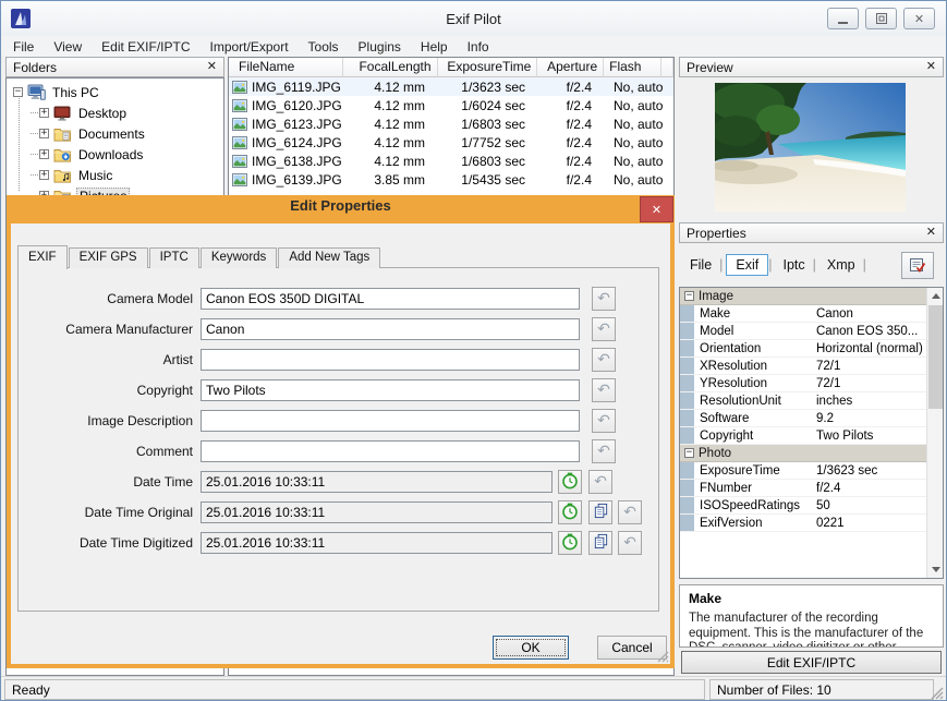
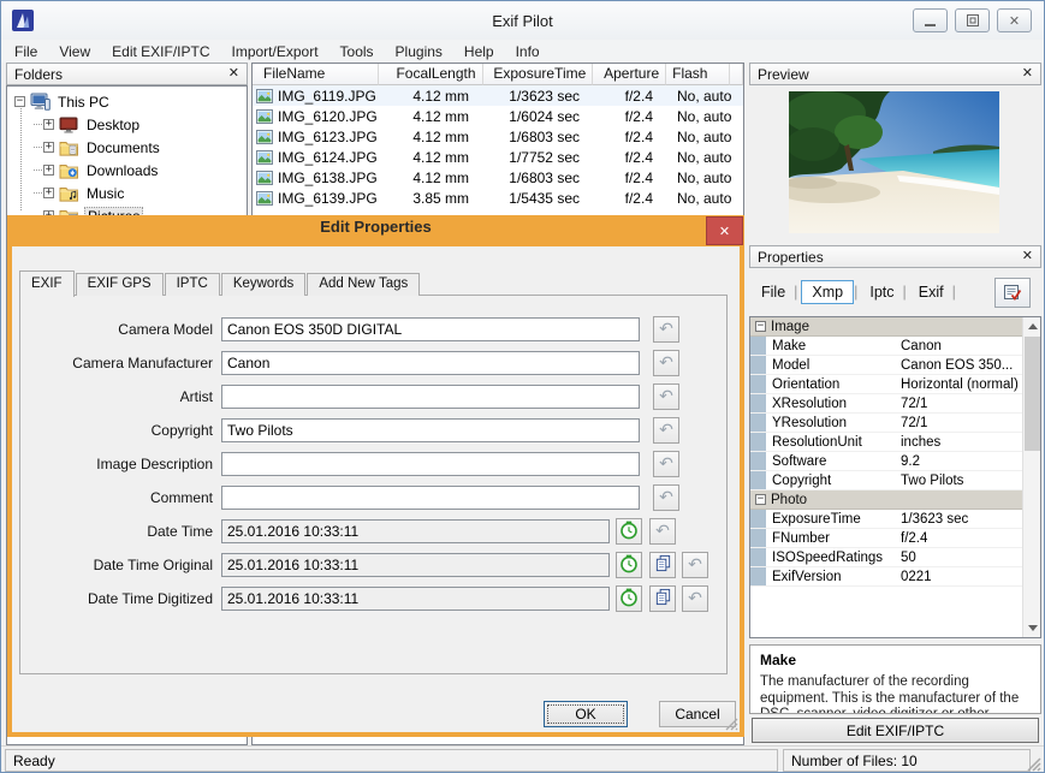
  Exif Pilot
  ✕
  File
  View
  Edit EXIF/IPTC
  Import/Export
  Tools
  Plugins
  Help
  Info
  Folders
  ✕
  −
  This PC
  +
  Desktop
  +
  Documents
  +
  Downloads
  +
  Music
  FileName
  FocalLength
  ExposureTime
  Aperture
  Flash
  IMG_6119.JPG
  4.12 mm
  1/3623 sec
  f/2.4
  No, auto
  IMG_6120.JPG
  4.12 mm
  1/6024 sec
  f/2.4
  No, auto
  IMG_6123.JPG
  4.12 mm
  1/6803 sec
  f/2.4
  No, auto
  IMG_6124.JPG
  4.12 mm
  1/7752 sec
  f/2.4
  No, auto
  IMG_6138.JPG
  4.12 mm
  1/6803 sec
  f/2.4
  No, auto
  IMG_6139.JPG
  3.85 mm
  1/5435 sec
  f/2.4
  No, auto
  Preview
  ✕
  Properties
  ✕
  File
  |
- Exif
+ Xmp
  |
  Iptc
  |
- Xmp
+ Exif
  |
  −
  Image
  Make
  Canon
  Model
  Canon EOS 350...
  Orientation
  Horizontal (normal)
  XResolution
  72/1
  YResolution
  72/1
  ResolutionUnit
  inches
  Software
  9.2
  Copyright
  Two Pilots
  −
  Photo
  ExposureTime
  1/3623 sec
  FNumber
  f/2.4
  ISOSpeedRatings
  50
  ExifVersion
  0221
  Make
  Edit EXIF/IPTC
  Ready
  Number of Files: 10
  Edit Properties
  ✕
  EXIF
  EXIF GPS
  IPTC
  Keywords
  Add New Tags
  Camera Model
  Canon EOS 350D DIGITAL
  ↶
  Camera Manufacturer
  Canon
  ↶
  Artist
  ↶
  Copyright
  Two Pilots
  ↶
  Image Description
  ↶
  Comment
  ↶
  Date Time
  25.01.2016 10:33:11
  ↶
  Date Time Original
  25.01.2016 10:33:11
  ↶
  Date Time Digitized
  25.01.2016 10:33:11
  ↶
  OK
  Cancel
